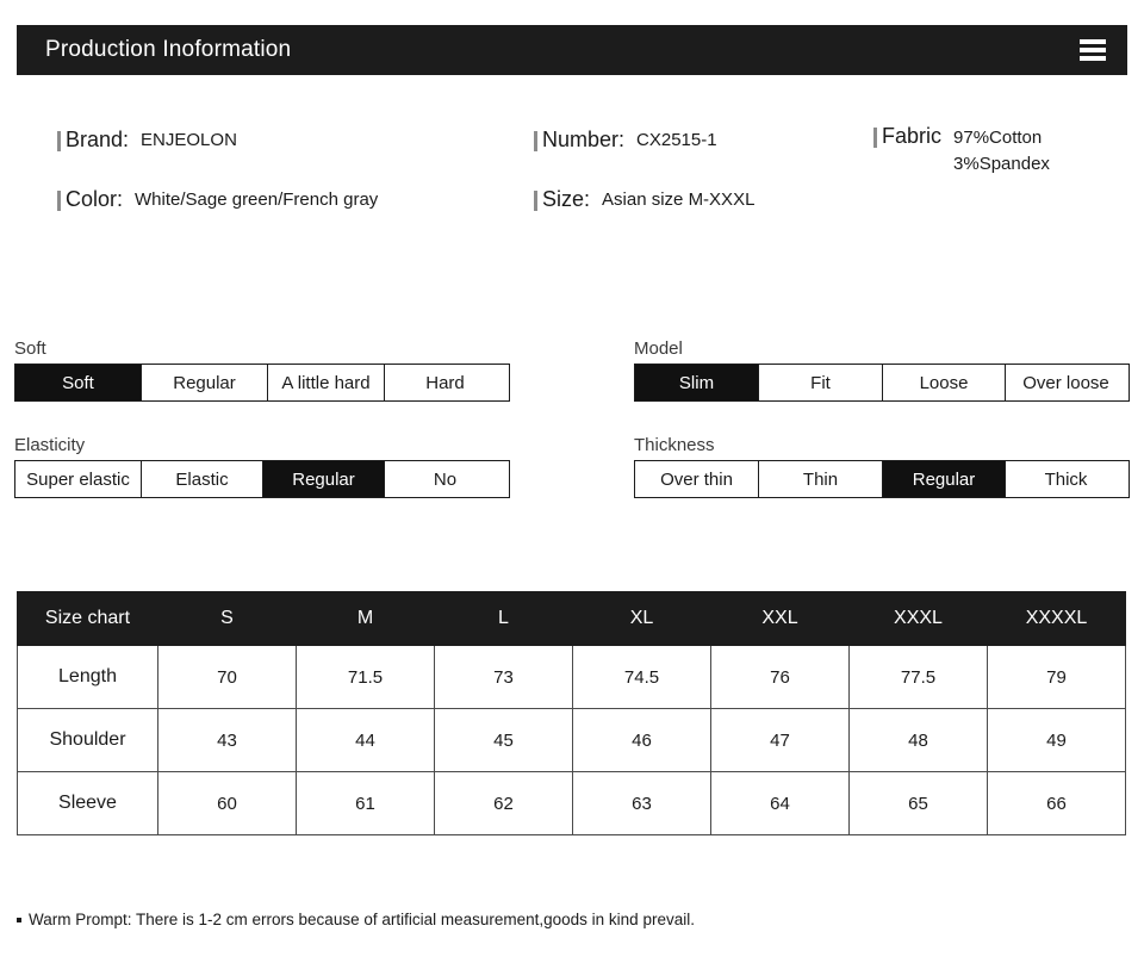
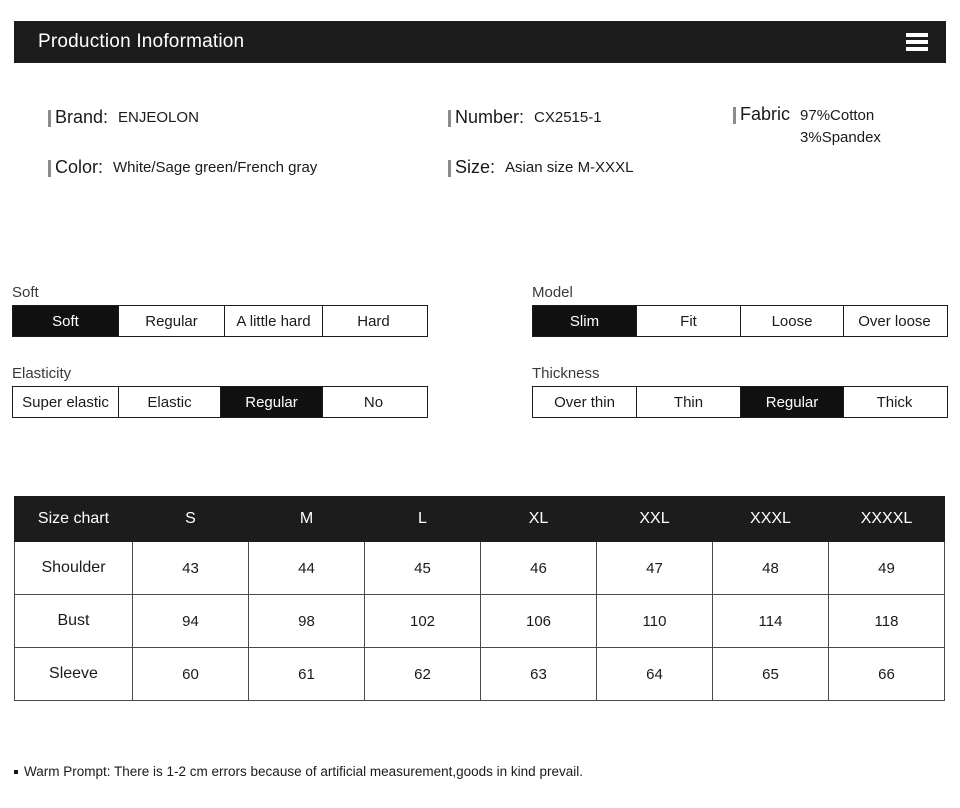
  Production Inoformation
  Brand:
  ENJEOLON
  Color:
  White/Sage green/French gray
  Number:
  CX2515-1
  Size:
  Asian size M-XXXL
  Fabric
  97%Cotton
  3%Spandex
  Soft
  Soft
  Regular
  A little hard
  Hard
  Elasticity
  Super elastic
  Elastic
  Regular
  No
  Model
  Slim
  Fit
  Loose
  Over loose
  Thickness
  Over thin
  Thin
  Regular
  Thick
  Size chart	S	M	L	XL	XXL	XXXL	XXXXL
- Length	70	71.5	73	74.5	76	77.5	79
  Shoulder	43	44	45	46	47	48	49
+ Bust	94	98	102	106	110	114	118
  Sleeve	60	61	62	63	64	65	66
  Warm Prompt: There is 1-2 cm errors because of artificial measurement,goods in kind prevail.
